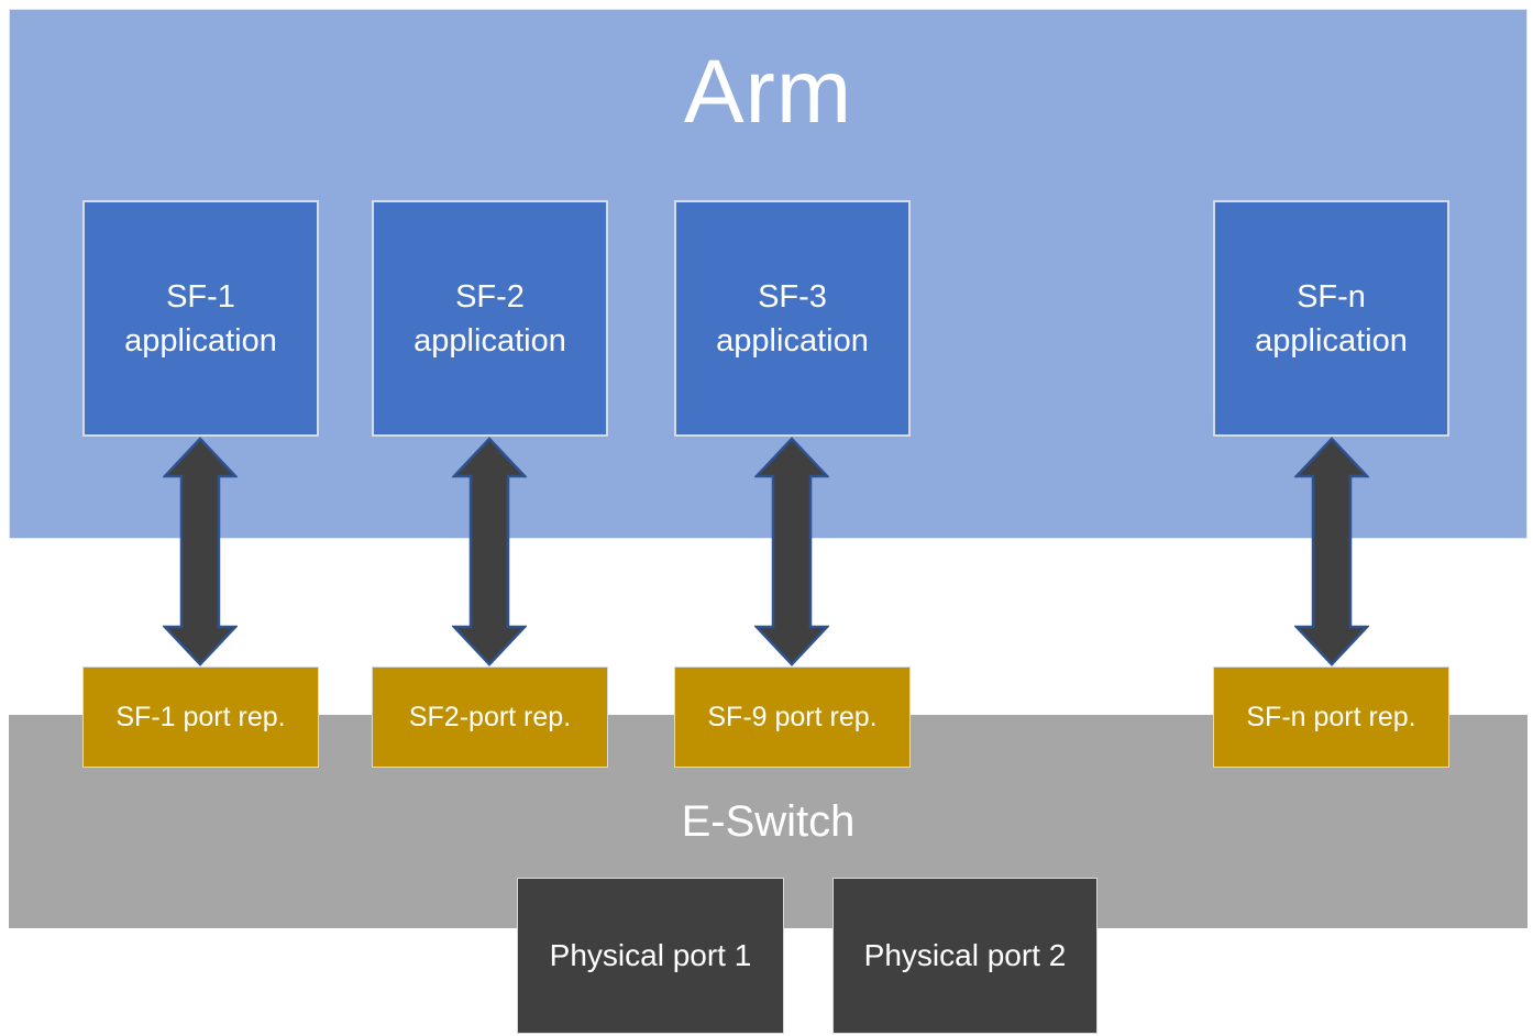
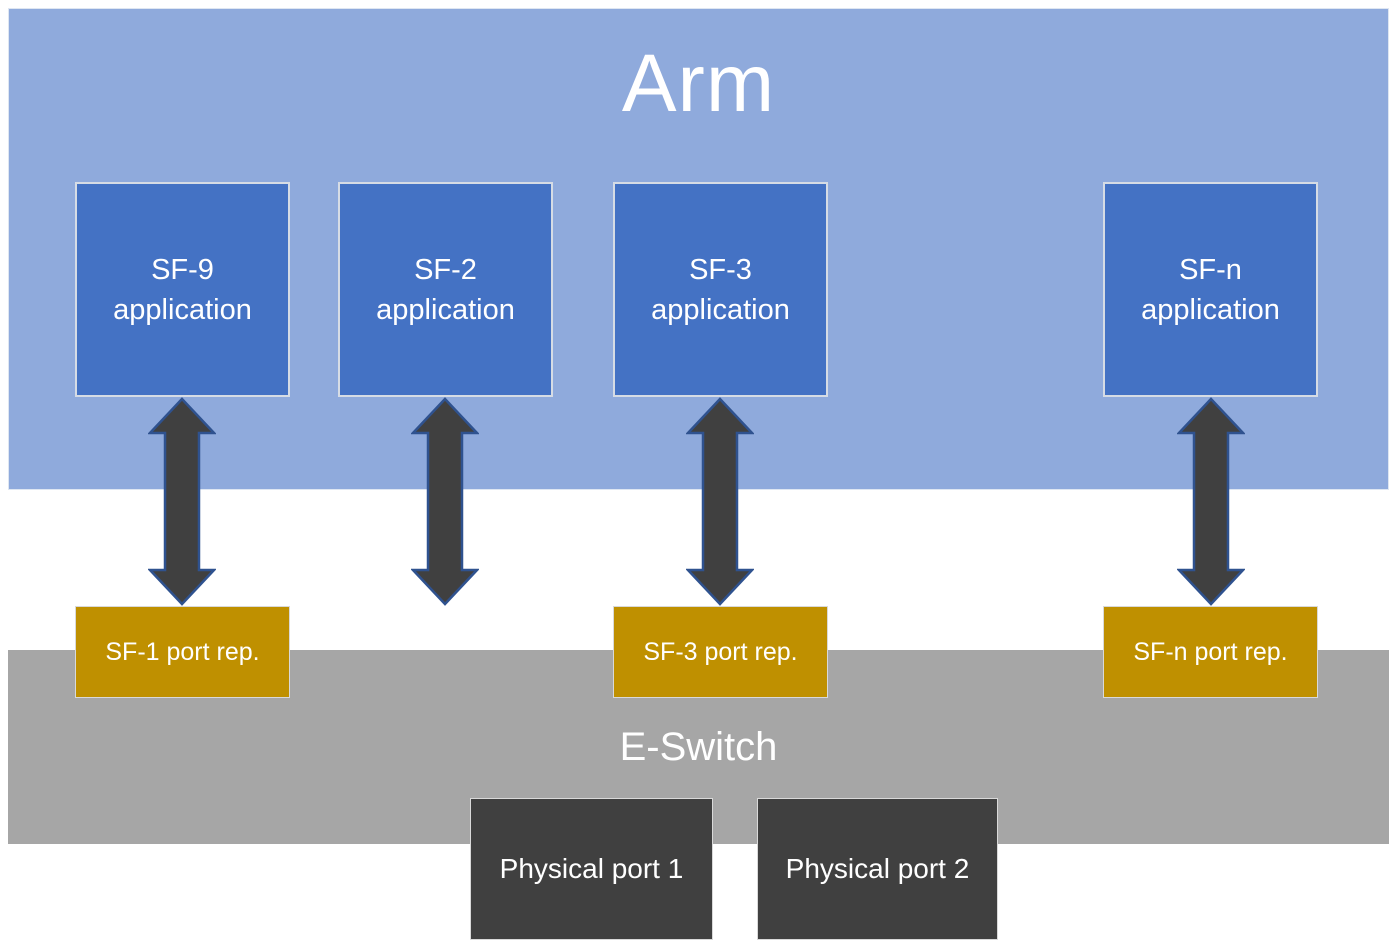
  Arm
  E-Switch
- SF-1
+ SF-9
  application
  SF-2
  application
  SF-3
  application
  SF-n
  application
  SF-1 port rep.
- SF2-port rep.
- SF-9 port rep.
+ SF-3 port rep.
  SF-n port rep.
  Physical port 1
  Physical port 2
